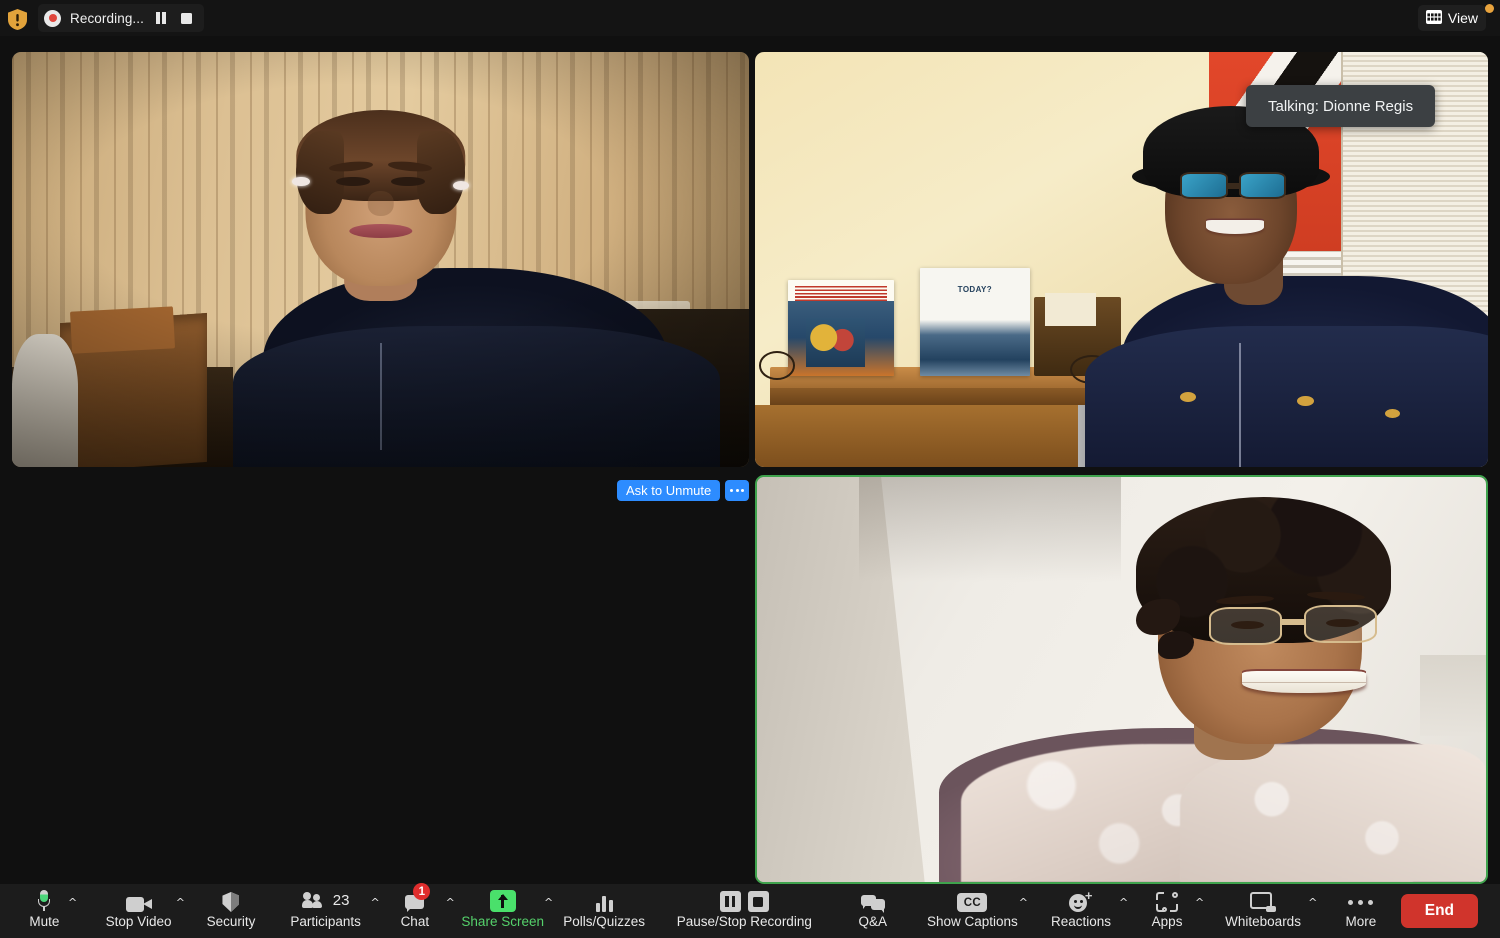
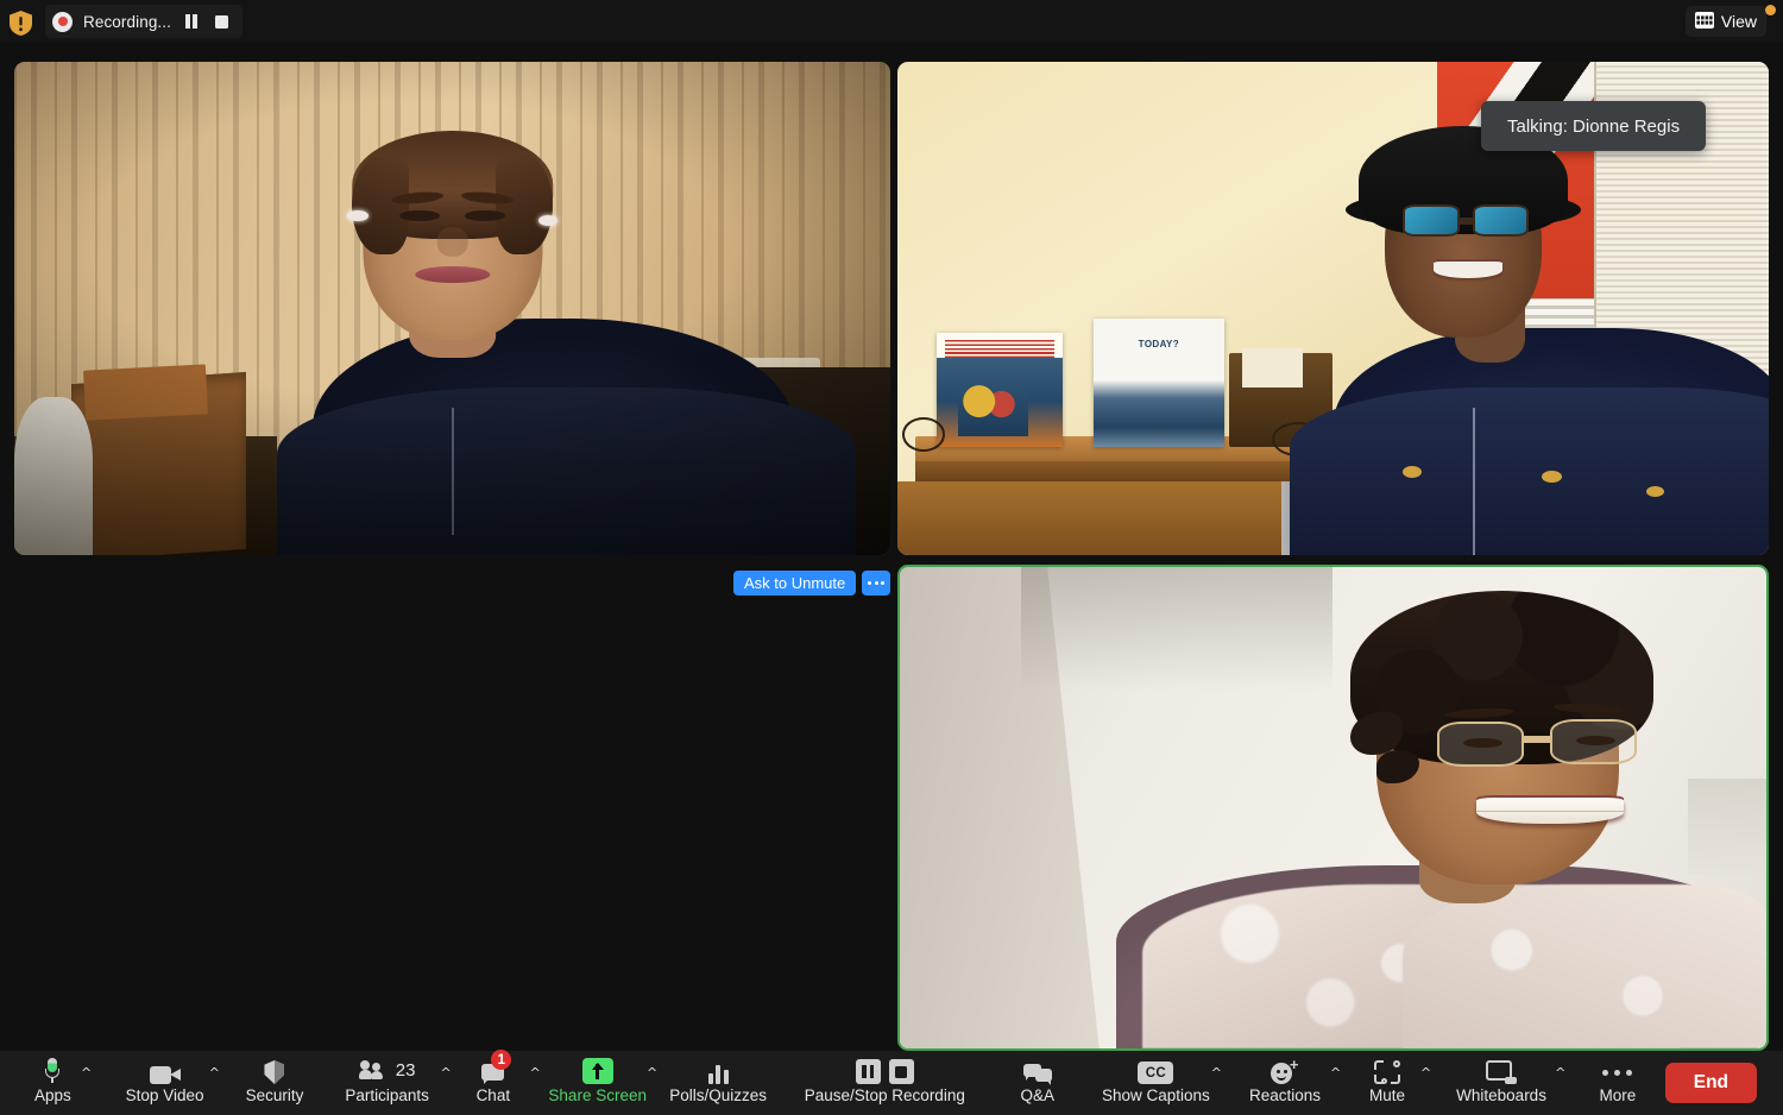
  Recording...
  View
  TODAY?
  Talking: Dionne Regis
  Ask to Unmute
- Mute
+ Apps
  ^
  Stop Video
  ^
  Security
  23
  Participants
  ^
  1
  Chat
  ^
  Share Screen
  ^
  Polls/Quizzes
  Pause/Stop Recording
  Q&A
  CC
  Show Captions
  ^
  +
  Reactions
  ^
- Apps
+ Mute
  ^
  Whiteboards
  ^
  More
  End
